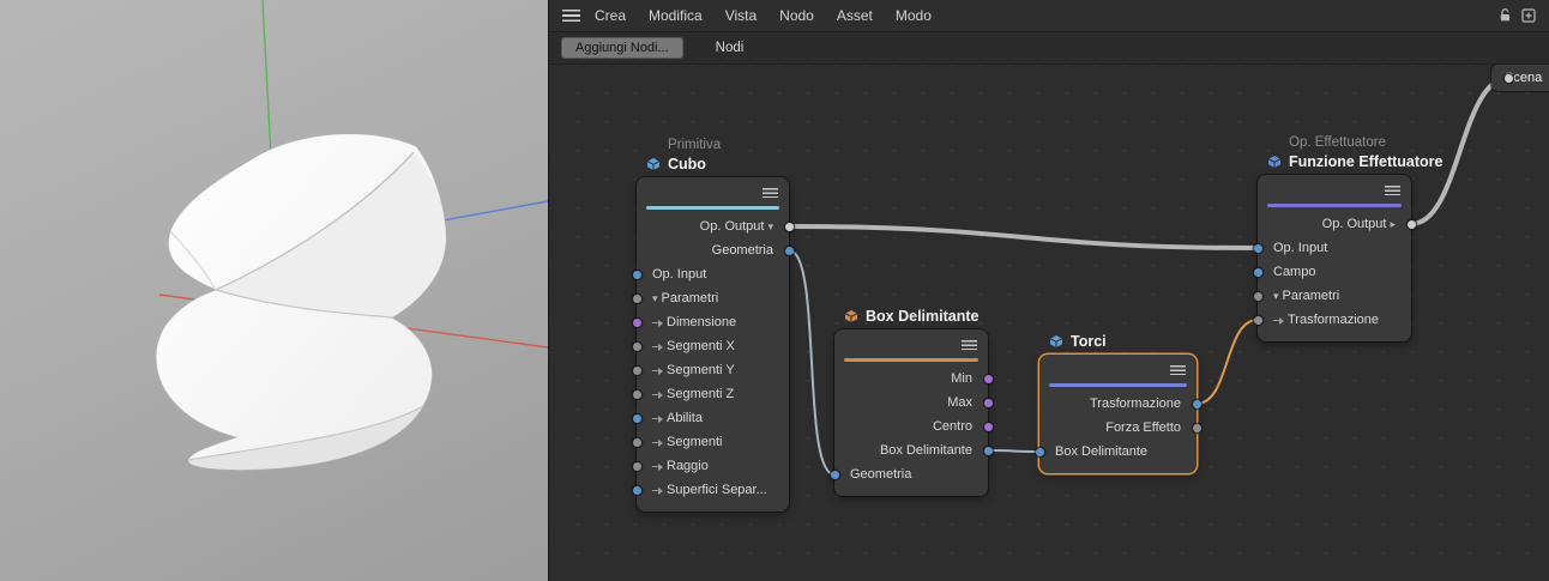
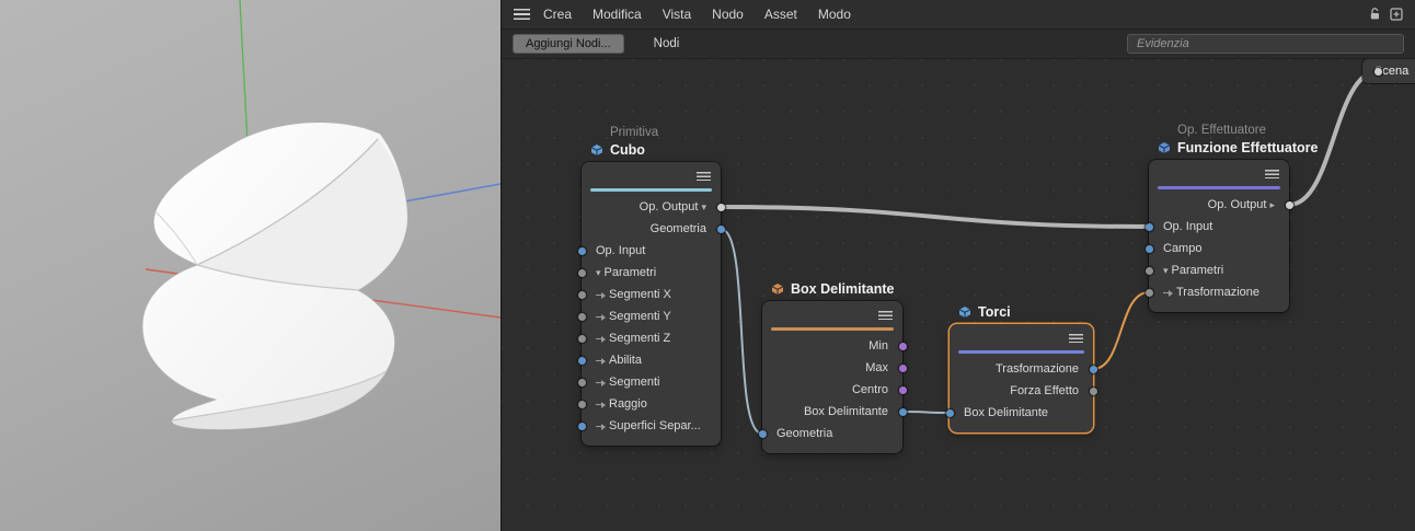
  Crea
  Modifica
  Vista
  Nodo
  Asset
  Modo
  Aggiungi Nodi...
  Nodi
+ Evidenzia
  Primitiva
  Cubo
  Op. Output ▾
  Geometria
  Op. Input
  ▾ Parametri
- Dimensione
  Segmenti X
  Segmenti Y
  Segmenti Z
  Abilita
  Segmenti
  Raggio
  Superfici Separ...
  Box Delimitante
  Min
  Max
  Centro
  Box Delimitante
  Geometria
  Torci
  Trasformazione
  Forza Effetto
  Box Delimitante
  Op. Effettuatore
  Funzione Effettuatore
  Op. Output ▸
  Op. Input
  Campo
  ▾ Parametri
  Trasformazione
  cena
